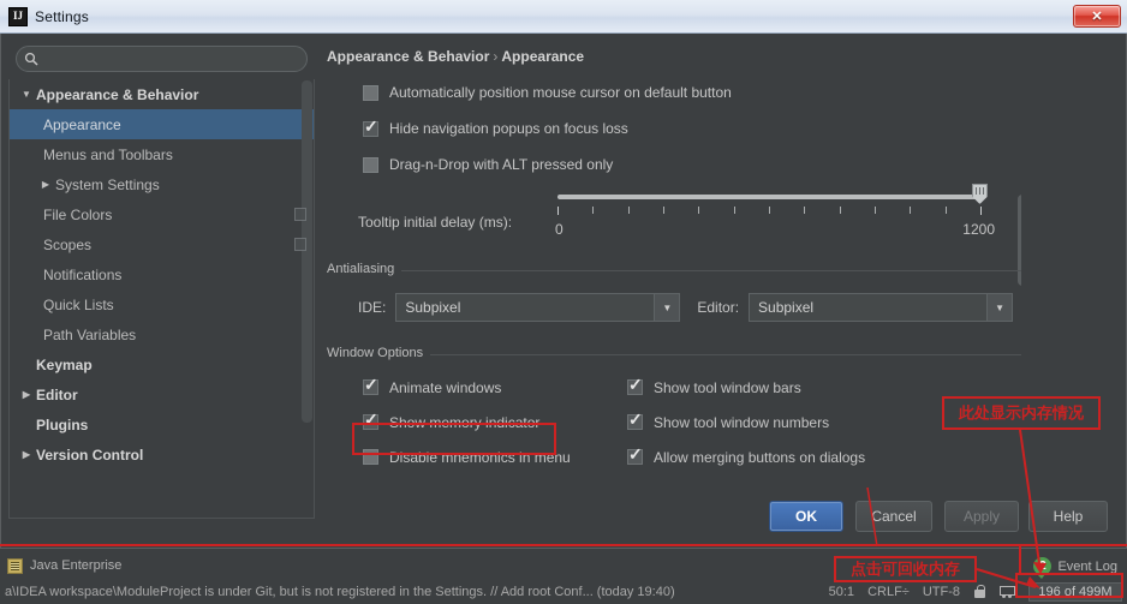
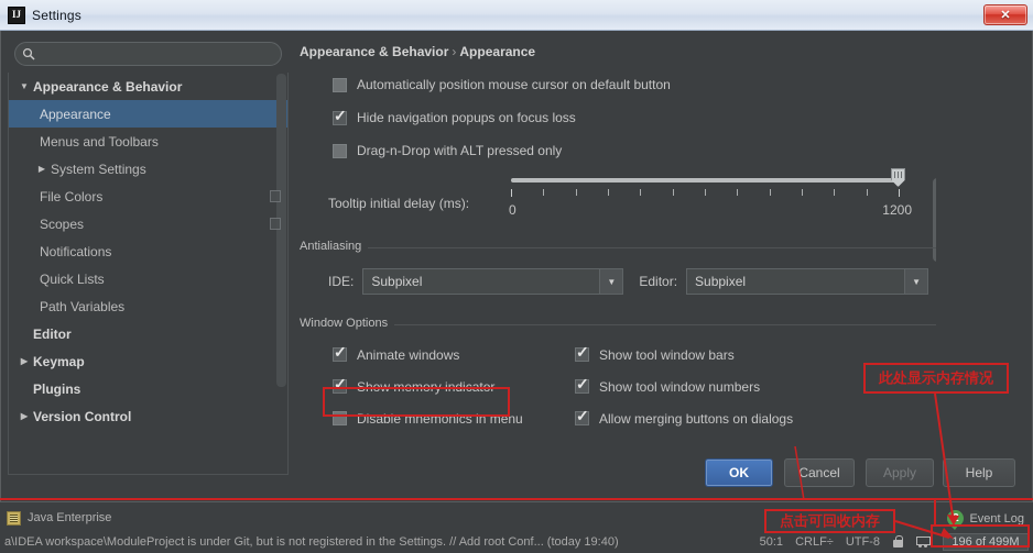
  IJ
  Settings
  ✕
  ▼
  Appearance & Behavior
  Appearance
  Menus and Toolbars
  ▶
  System Settings
  File Colors
  Scopes
  Notifications
  Quick Lists
  Path Variables
- Keymap
+ Editor
  ▶
- Editor
+ Keymap
  Plugins
  ▶
  Version Control
  Appearance & Behavior › Appearance
  Automatically position mouse cursor on default button
  Hide navigation popups on focus loss
  Drag-n-Drop with ALT pressed only
  Tooltip initial delay (ms):
  0
  1200
  Antialiasing
  IDE:
  Subpixel
  ▼
  Editor:
  Subpixel
  ▼
  Window Options
  Animate windows
  Show memory indicator
  Disable mnemonics in menu
  Show tool window bars
  Show tool window numbers
  Allow merging buttons on dialogs
  OK
  Cancel
  Apply
  Help
  Java Enterprise
  Event Log
  a\IDEA workspace\ModuleProject is under Git, but is not registered in the Settings. // Add root Conf... (today 19:40)
  50:1
  CRLF÷
  UTF-8
  196 of 499M
  此处显示内存情况
  点击可回收内存
